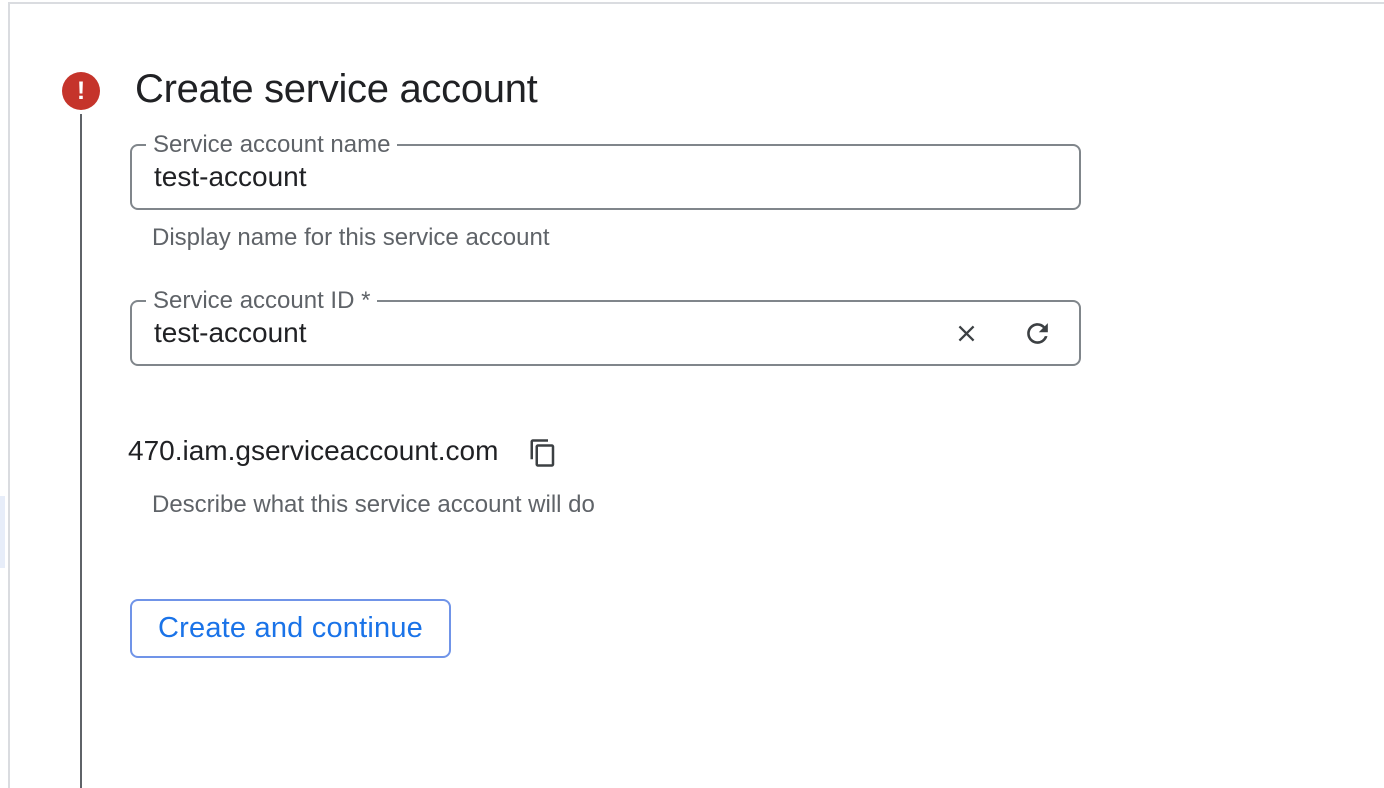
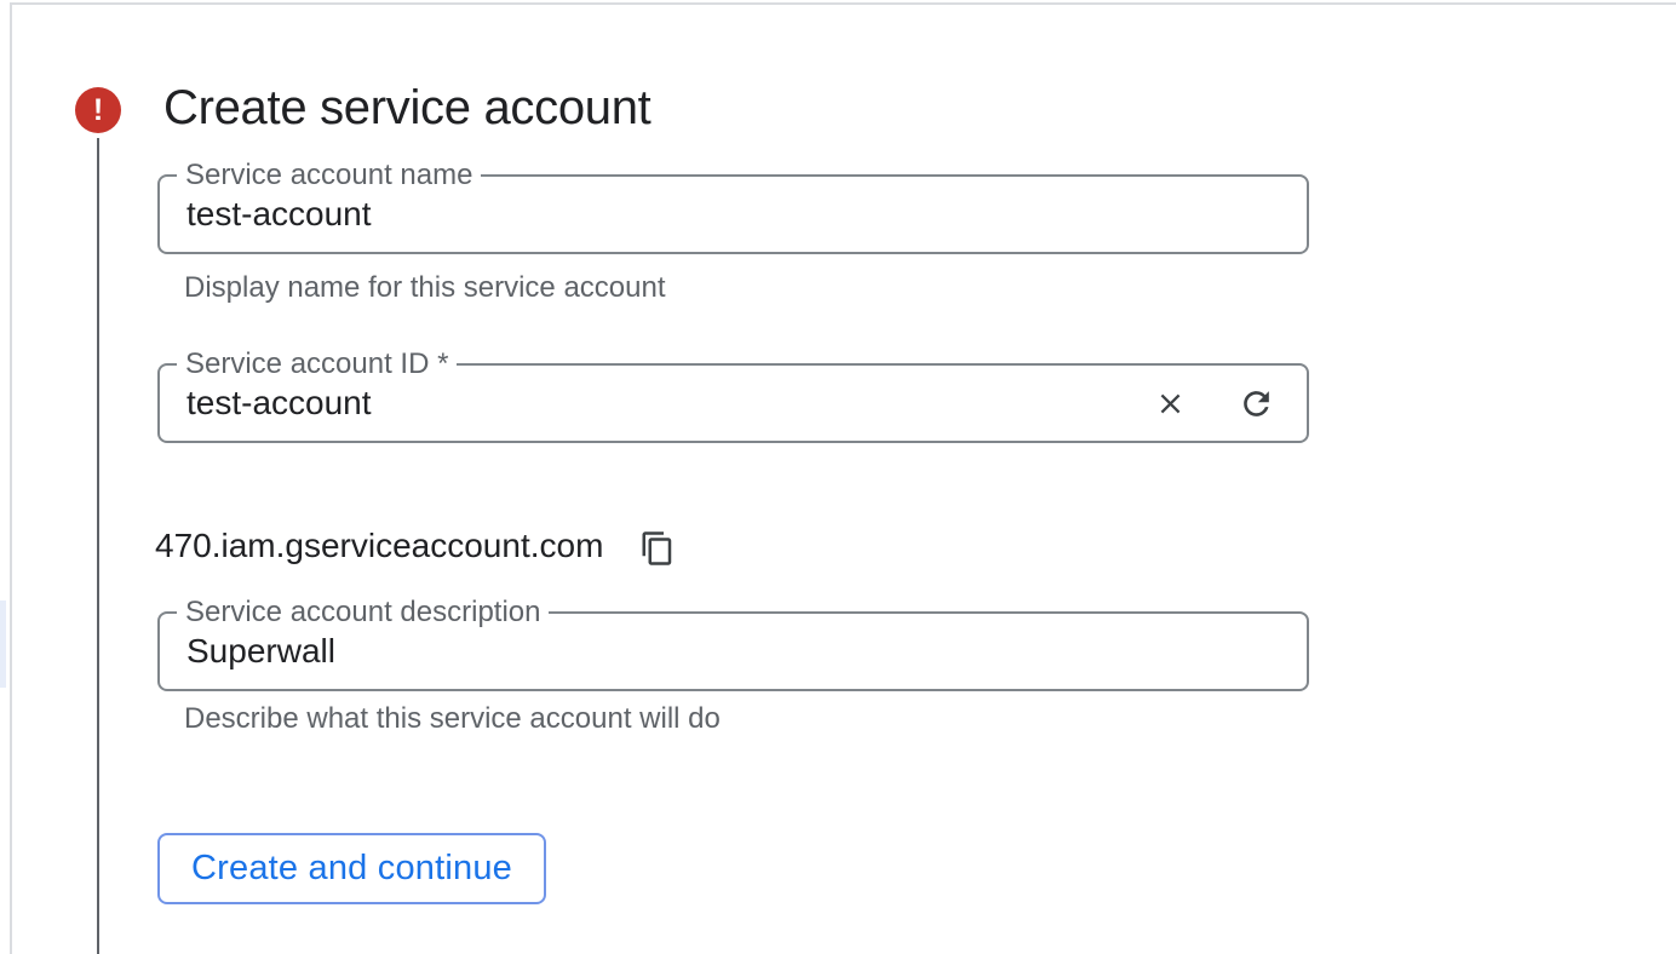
  !
  Create service account
  Service account name
  test-account
  Display name for this service account
  Service account ID *
  test-account
  470.iam.gserviceaccount.com
+ Service account description
+ Superwall
  Describe what this service account will do
  Create and continue
